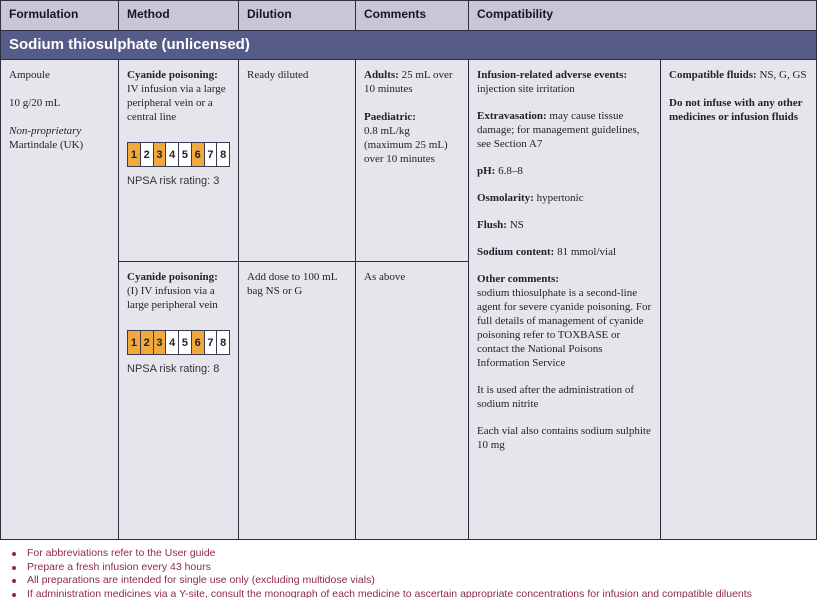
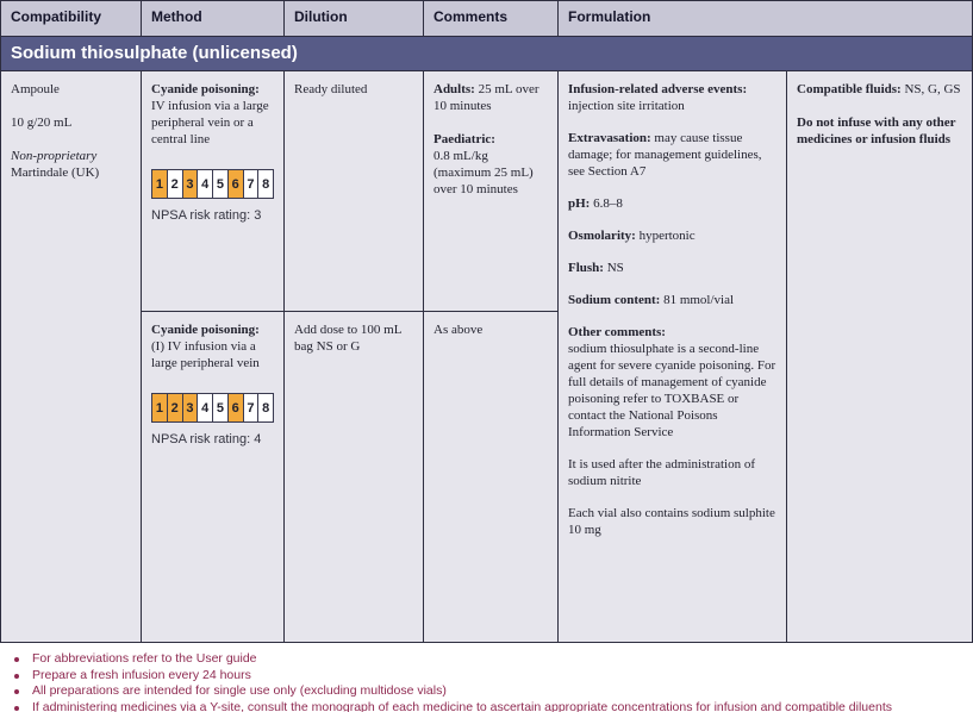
- Formulation
+ Compatibility
  Method
  Dilution
  Comments
- Compatibility
+ Formulation
  Sodium thiosulphate (unlicensed)
  Ampoule
  10 g/20 mL
  Non-proprietary
  Martindale (UK)
  Cyanide poisoning:
  IV infusion via a large peripheral vein or a central line
  1
  2
  3
  4
  5
  6
  7
  8
  NPSA risk rating: 3
  Ready diluted
  Adults: 25 mL over 10 minutes
  Paediatric:
  0.8 mL/kg (maximum 25 mL) over 10 minutes
  Infusion-related adverse events:
  injection site irritation
  Extravasation: may cause tissue damage; for management guidelines, see Section A7
  pH: 6.8–8
  Osmolarity: hypertonic
  Flush: NS
  Sodium content: 81 mmol/vial
  Other comments:
  sodium thiosulphate is a second-line agent for severe cyanide poisoning. For full details of management of cyanide poisoning refer to TOXBASE or contact the National Poisons Information Service
  It is used after the administration of sodium nitrite
  Each vial also contains sodium sulphite 10 mg
  Compatible fluids: NS, G, GS
  Do not infuse with any other medicines or infusion fluids
  Cyanide poisoning:
  (I) IV infusion via a large peripheral vein
  1
  2
  3
  4
  5
  6
  7
  8
- NPSA risk rating: 8
+ NPSA risk rating: 4
  Add dose to 100 mL bag NS or G
  As above
  For abbreviations refer to the User guide
- Prepare a fresh infusion every 43 hours
+ Prepare a fresh infusion every 24 hours
  All preparations are intended for single use only (excluding multidose vials)
- If administration medicines via a Y-site, consult the monograph of each medicine to ascertain appropriate concentrations for infusion and compatible diluents
+ If administering medicines via a Y-site, consult the monograph of each medicine to ascertain appropriate concentrations for infusion and compatible diluents
